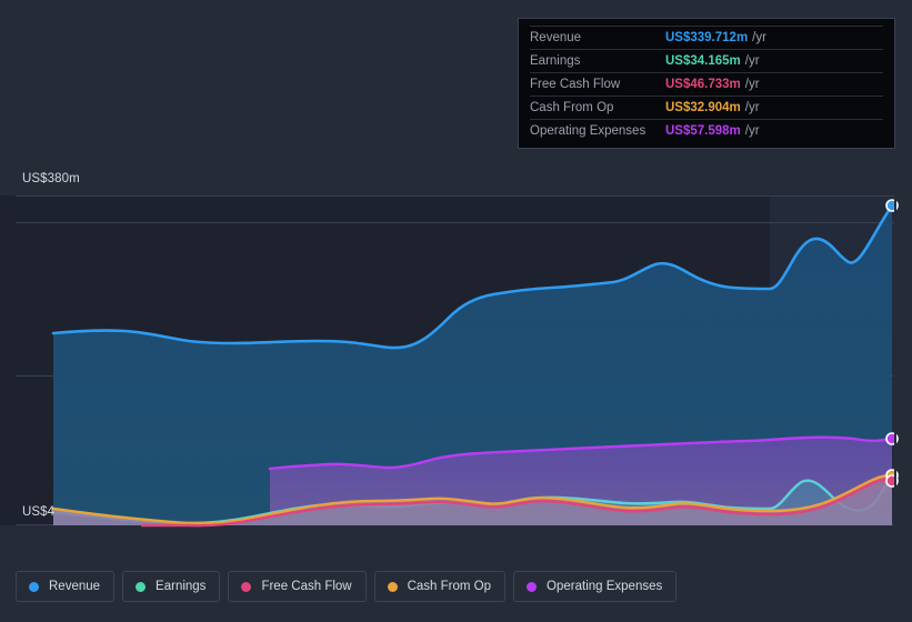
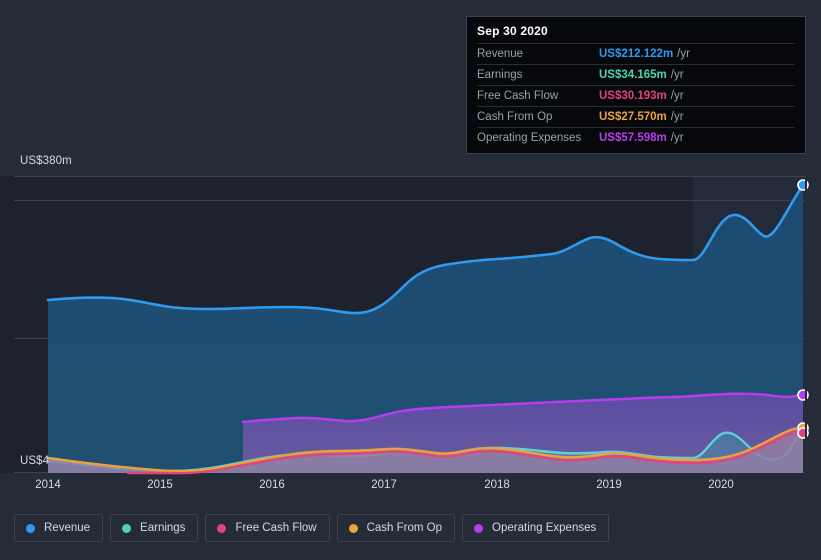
  US$380m
  US$4
+ 2014
+ 2015
+ 2016
+ 2017
+ 2018
+ 2019
+ 2020
+ Sep 30 2020
  Revenue
- US$339.712m
+ US$212.122m
  /yr
  Earnings
  US$34.165m
  /yr
  Free Cash Flow
- US$46.733m
+ US$30.193m
  /yr
  Cash From Op
- US$32.904m
+ US$27.570m
  /yr
  Operating Expenses
  US$57.598m
  /yr
  Revenue
  Earnings
  Free Cash Flow
  Cash From Op
  Operating Expenses
